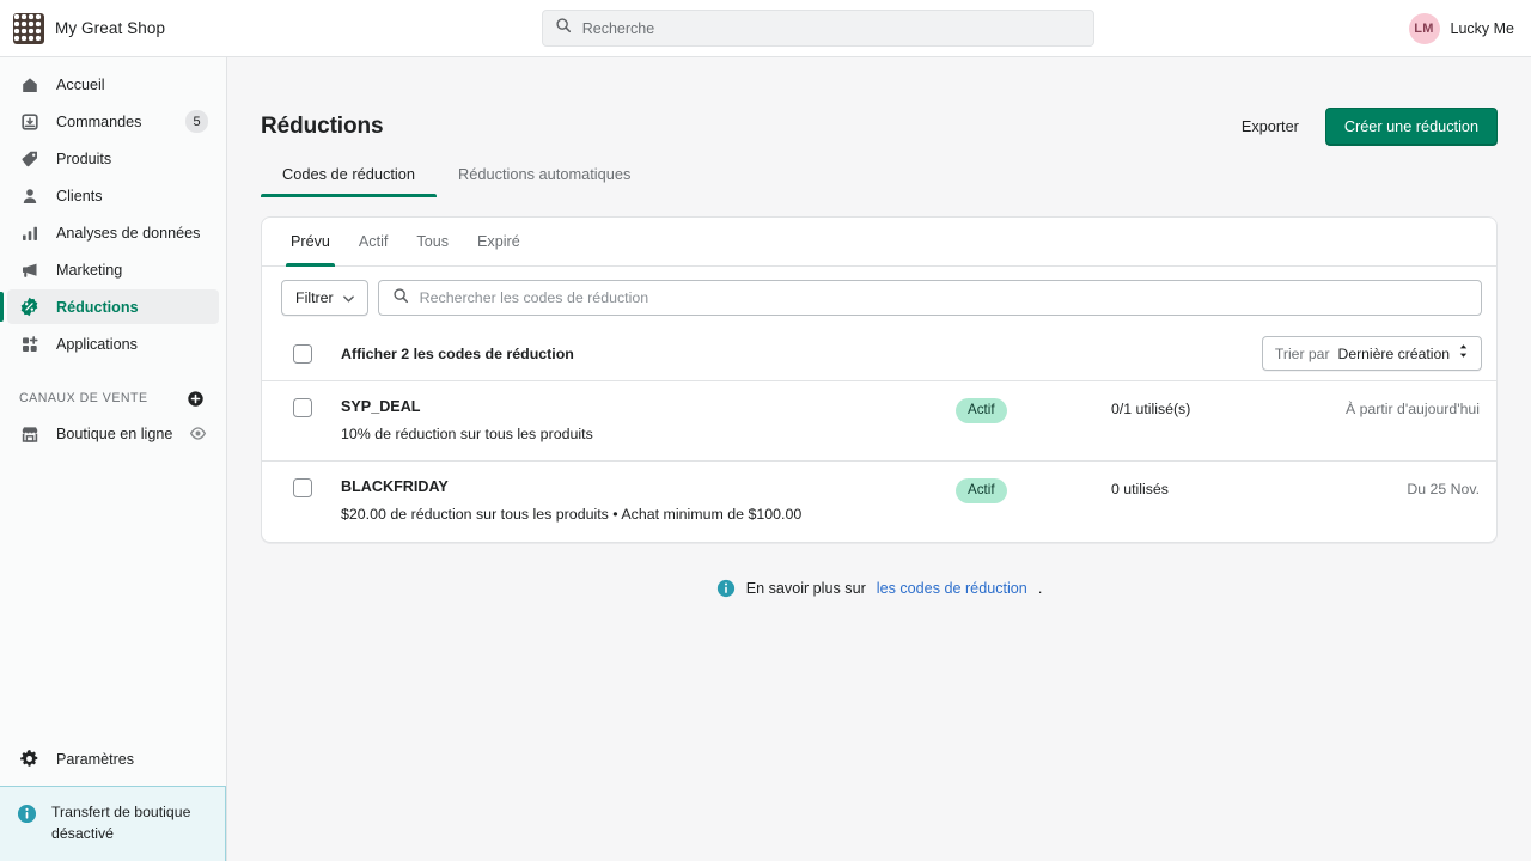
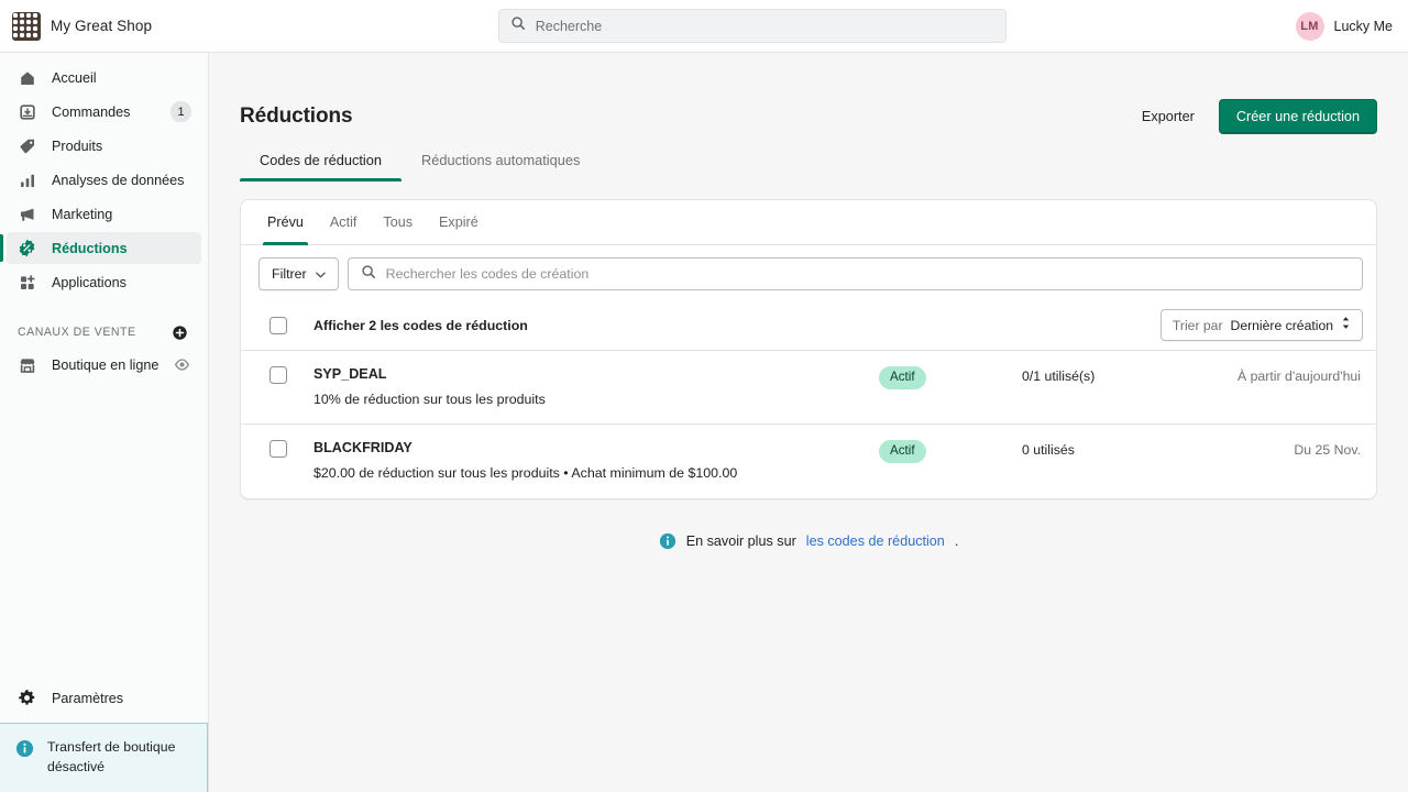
  My Great Shop
  Recherche
  LM
  Lucky Me
  Accueil
  Commandes
- 5
+ 1
  Produits
- Clients
  Analyses de données
  Marketing
  Réductions
  Applications
  CANAUX DE VENTE
  Boutique en ligne
  Paramètres
  Transfert de boutique désactivé
  Réductions
  Exporter
  Créer une réduction
  Codes de réduction
  Réductions automatiques
  Prévu
  Actif
  Tous
  Expiré
  Filtrer
- Rechercher les codes de réduction
+ Rechercher les codes de création
  Afficher 2 les codes de réduction
  Trier par
  Dernière création
  SYP_DEAL
  10% de réduction sur tous les produits
  Actif
  0/1 utilisé(s)
  À partir d'aujourd'hui
  BLACKFRIDAY
  $20.00 de réduction sur tous les produits • Achat minimum de $100.00
  Actif
  0 utilisés
  Du 25 Nov.
  En savoir plus sur
  les codes de réduction
  .
